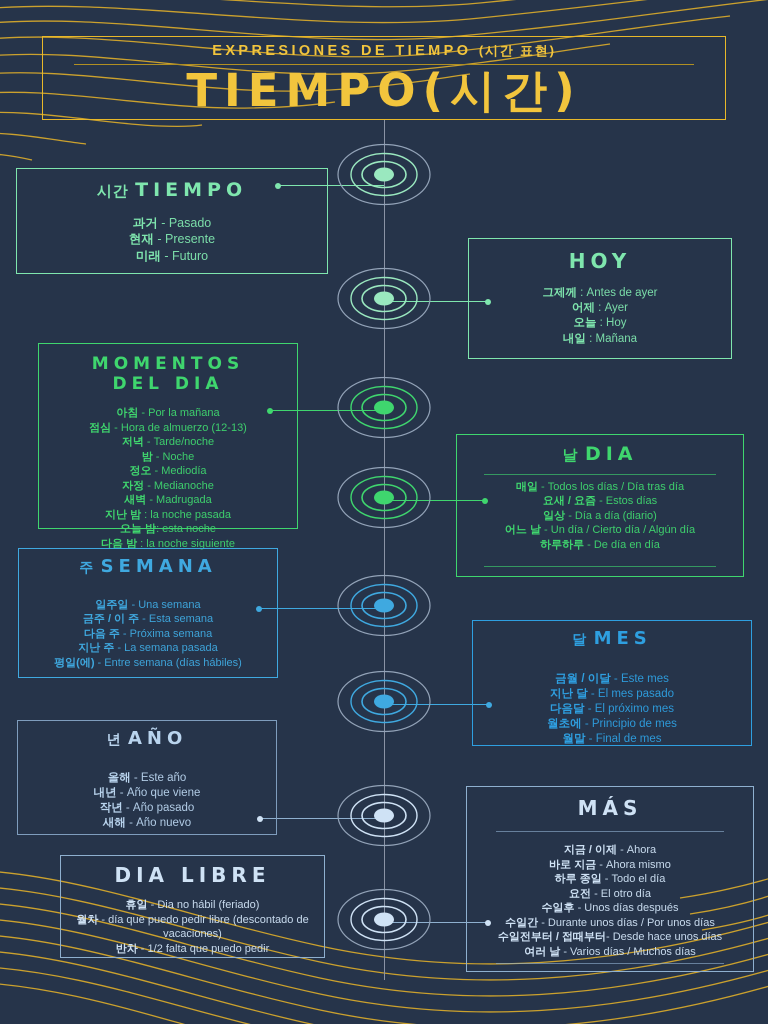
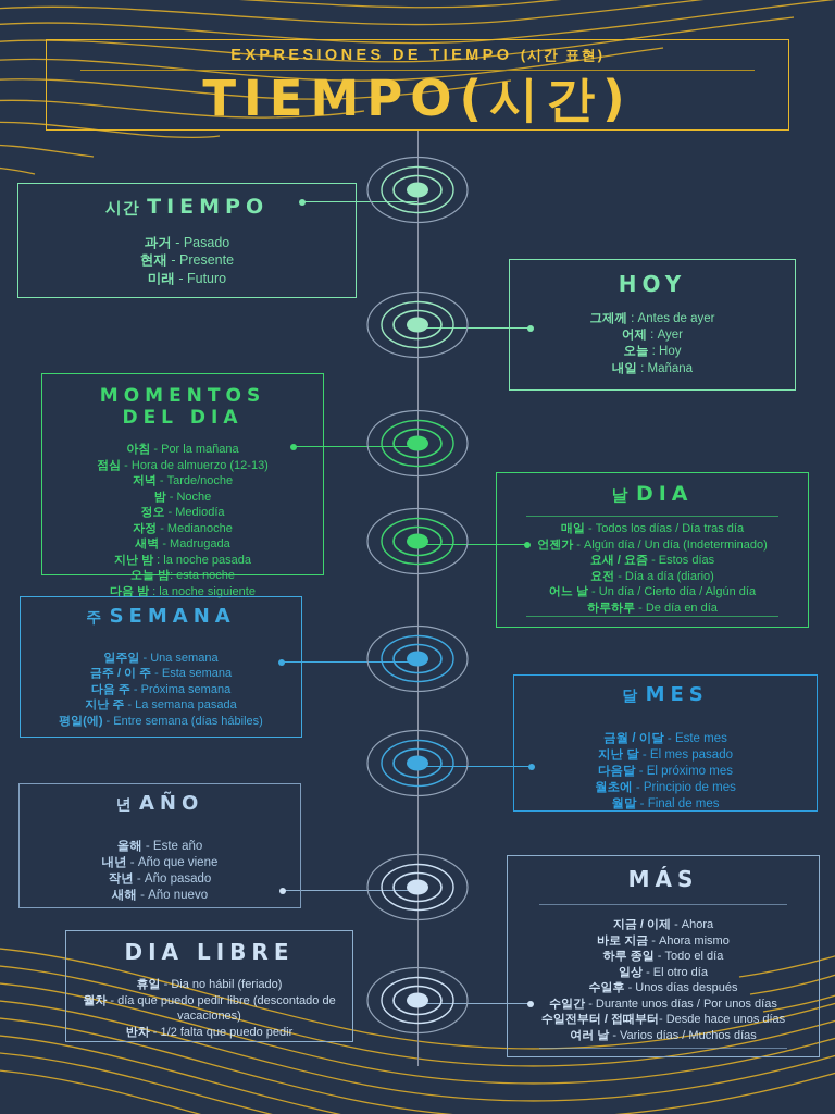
  EXPRESIONES DE TIEMPO (시간 표현)
  TIEMPO(시간)
  시간 TIEMPO
  과거 - Pasado
  현재 - Presente
  미래 - Futuro
  HOY
  그제께 : Antes de ayer
  어제 : Ayer
  오늘 : Hoy
  내일 : Mañana
  MOMENTOS
  DEL DIA
  아침 - Por la mañana
  점심 - Hora de almuerzo (12-13)
  저녁 - Tarde/noche
  밤 - Noche
  정오 - Mediodía
  자정 - Medianoche
  새벽 - Madrugada
  지난 밤 : la noche pasada
  오늘 밤: esta noche
  다음 밤 : la noche siguiente
  날 DIA
  매일 - Todos los días / Día tras día
+ 언젠가 - Algún día / Un día (Indeterminado)
  요새 / 요즘 - Estos días
- 일상 - Día a día (diario)
+ 요전 - Día a día (diario)
  어느 날 - Un día / Cierto día / Algún día
  하루하루 - De día en día
  주 SEMANA
  일주일 - Una semana
  금주 / 이 주 - Esta semana
  다음 주 - Próxima semana
  지난 주 - La semana pasada
  평일(에) - Entre semana (días hábiles)
  달 MES
  금월 / 이달 - Este mes
  지난 달 - El mes pasado
  다음달 - El próximo mes
  월초에 - Principio de mes
  월말 - Final de mes
  년 AÑO
  올해 - Este año
  내년 - Año que viene
  작년 - Año pasado
  새해 - Año nuevo
  DIA LIBRE
  휴일 - Dia no hábil (feriado)
  월차 - día que puedo pedir libre (descontado de vacaciones)
  반차 - 1/2 falta que puedo pedir
  MÁS
  지금 / 이제 - Ahora
  바로 지금 - Ahora mismo
  하루 종일 - Todo el día
- 요전 - El otro día
+ 일상 - El otro día
  수일후 - Unos días después
  수일간 - Durante unos días / Por unos días
  수일전부터 / 접때부터- Desde hace unos días
  여러 날 - Varios días / Muchos días
